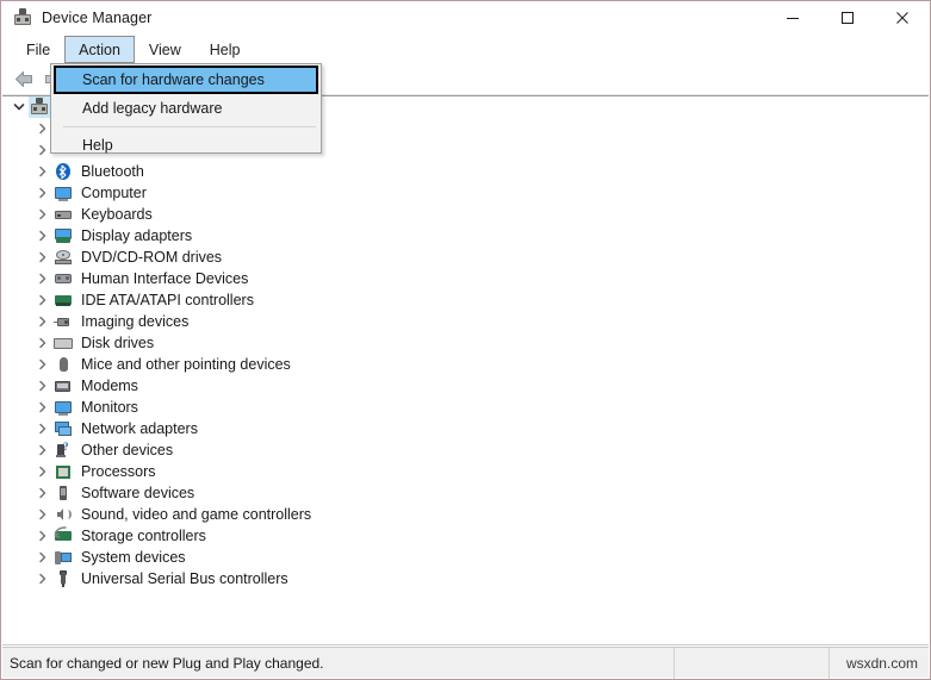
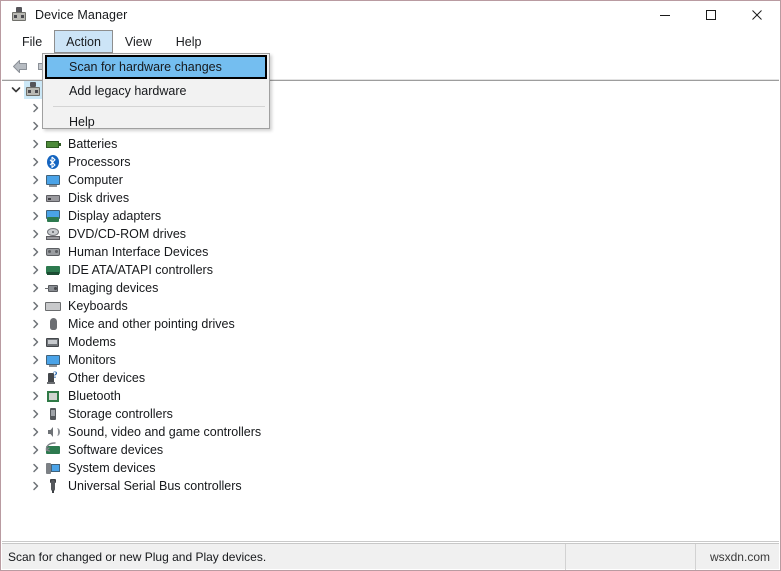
  Device Manager
  File
  Action
  View
  Help
+ Batteries
- Bluetooth
+ Processors
  Computer
- Keyboards
+ Disk drives
  Display adapters
  DVD/CD-ROM drives
  Human Interface Devices
  IDE ATA/ATAPI controllers
  Imaging devices
- Disk drives
+ Keyboards
- Mice and other pointing devices
+ Mice and other pointing drives
  Modems
  Monitors
- Network adapters
  ?
  Other devices
- Processors
+ Bluetooth
- Software devices
+ Storage controllers
  Sound, video and game controllers
- Storage controllers
+ Software devices
  System devices
  Universal Serial Bus controllers
  Scan for hardware changes
  Add legacy hardware
  Help
- Scan for changed or new Plug and Play changed.
+ Scan for changed or new Plug and Play devices.
  wsxdn.com
